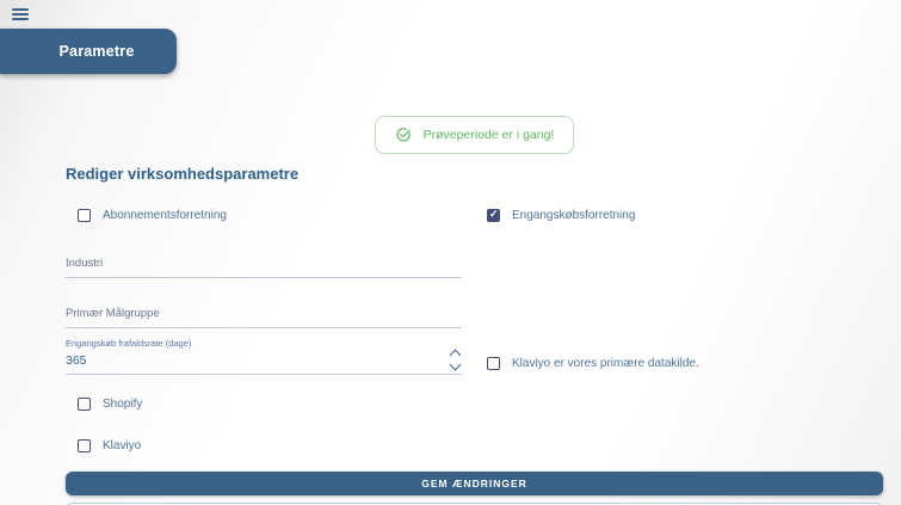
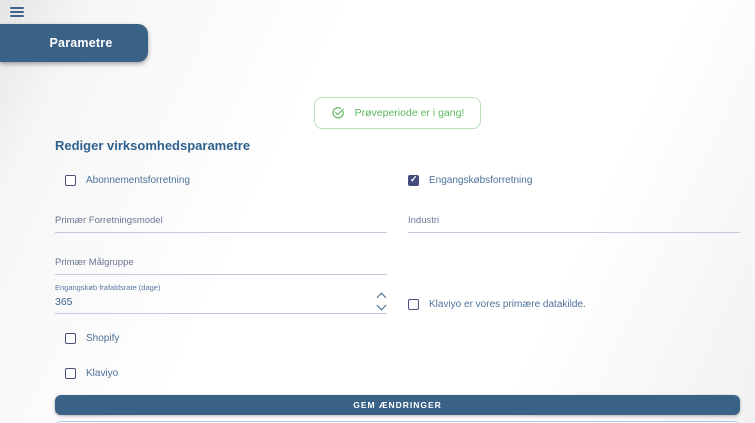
  Parametre
  Prøveperiode er i gang!
  Rediger virksomhedsparametre
  Abonnementsforretning
  Engangskøbsforretning
+ Primær Forretningsmodel
  Industri
  Primær Målgruppe
  Engangskøb frafaldsrate (dage)
  365
  Klaviyo er vores primære datakilde.
  Shopify
  Klaviyo
  GEM ÆNDRINGER
